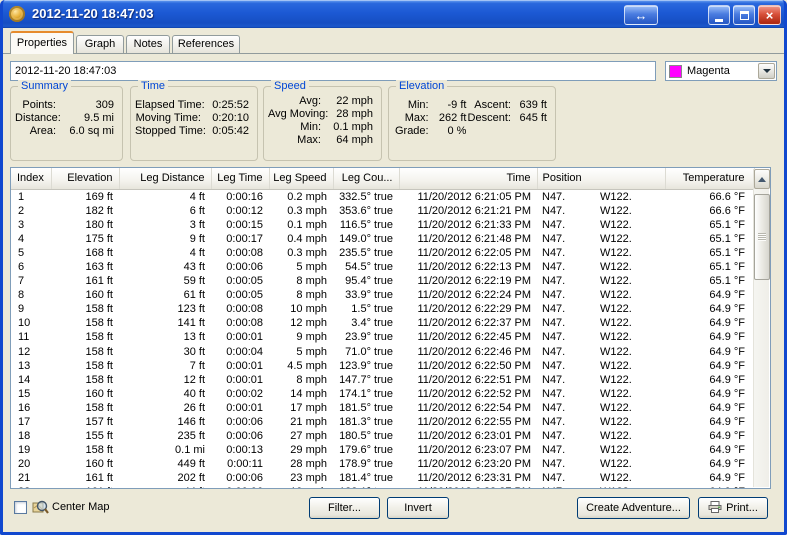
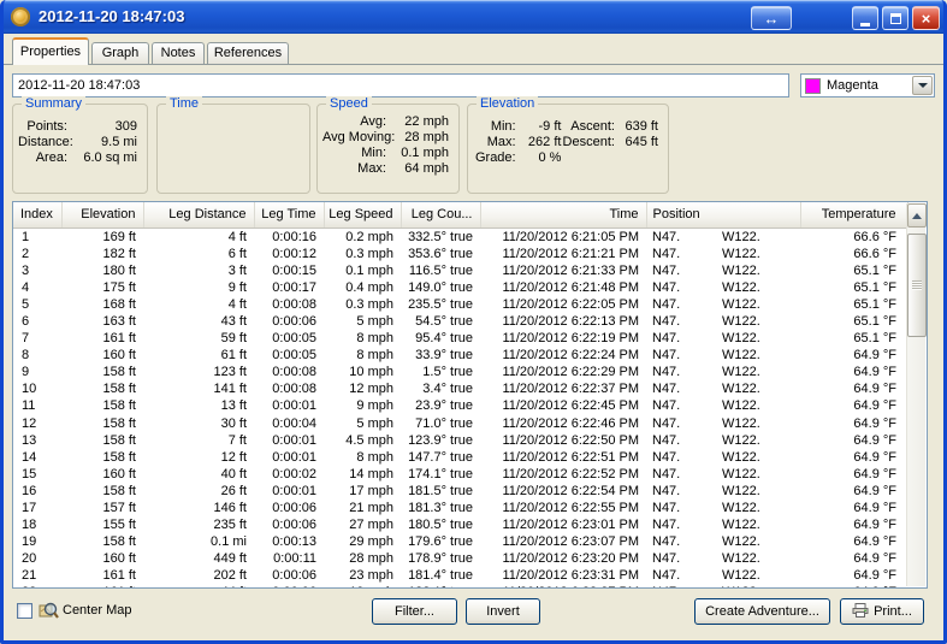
  2012-11-20 18:47:03
  ↔
  ×
  Properties
  Graph
  Notes
  References
  2012-11-20 18:47:03
  Magenta
  Summary
  Points:
  309
  Distance:
  9.5 mi
  Area:
  6.0 sq mi
  Time
- Elapsed Time:
- 0:25:52
- Moving Time:
- 0:20:10
- Stopped Time:
- 0:05:42
  Speed
  Avg:
  22 mph
  Avg Moving:
  28 mph
  Min:
  0.1 mph
  Max:
  64 mph
  Elevation
  Min:
  -9 ft
  Ascent:
  639 ft
  Max:
  262 ft
  Descent:
  645 ft
  Grade:
  0 %
  Index	Elevation	Leg Distance	Leg Time	Leg Speed	Leg Cou...	Time	Position	Temperature
  1	169 ft	4 ft	0:00:16	0.2 mph	332.5° true	11/20/2012 6:21:05 PM	N47. W122.	66.6 °F
  2	182 ft	6 ft	0:00:12	0.3 mph	353.6° true	11/20/2012 6:21:21 PM	N47. W122.	66.6 °F
  3	180 ft	3 ft	0:00:15	0.1 mph	116.5° true	11/20/2012 6:21:33 PM	N47. W122.	65.1 °F
  4	175 ft	9 ft	0:00:17	0.4 mph	149.0° true	11/20/2012 6:21:48 PM	N47. W122.	65.1 °F
  5	168 ft	4 ft	0:00:08	0.3 mph	235.5° true	11/20/2012 6:22:05 PM	N47. W122.	65.1 °F
  6	163 ft	43 ft	0:00:06	5 mph	54.5° true	11/20/2012 6:22:13 PM	N47. W122.	65.1 °F
  7	161 ft	59 ft	0:00:05	8 mph	95.4° true	11/20/2012 6:22:19 PM	N47. W122.	65.1 °F
  8	160 ft	61 ft	0:00:05	8 mph	33.9° true	11/20/2012 6:22:24 PM	N47. W122.	64.9 °F
  9	158 ft	123 ft	0:00:08	10 mph	1.5° true	11/20/2012 6:22:29 PM	N47. W122.	64.9 °F
  10	158 ft	141 ft	0:00:08	12 mph	3.4° true	11/20/2012 6:22:37 PM	N47. W122.	64.9 °F
  11	158 ft	13 ft	0:00:01	9 mph	23.9° true	11/20/2012 6:22:45 PM	N47. W122.	64.9 °F
  12	158 ft	30 ft	0:00:04	5 mph	71.0° true	11/20/2012 6:22:46 PM	N47. W122.	64.9 °F
  13	158 ft	7 ft	0:00:01	4.5 mph	123.9° true	11/20/2012 6:22:50 PM	N47. W122.	64.9 °F
  14	158 ft	12 ft	0:00:01	8 mph	147.7° true	11/20/2012 6:22:51 PM	N47. W122.	64.9 °F
  15	160 ft	40 ft	0:00:02	14 mph	174.1° true	11/20/2012 6:22:52 PM	N47. W122.	64.9 °F
  16	158 ft	26 ft	0:00:01	17 mph	181.5° true	11/20/2012 6:22:54 PM	N47. W122.	64.9 °F
  17	157 ft	146 ft	0:00:06	21 mph	181.3° true	11/20/2012 6:22:55 PM	N47. W122.	64.9 °F
  18	155 ft	235 ft	0:00:06	27 mph	180.5° true	11/20/2012 6:23:01 PM	N47. W122.	64.9 °F
  19	158 ft	0.1 mi	0:00:13	29 mph	179.6° true	11/20/2012 6:23:07 PM	N47. W122.	64.9 °F
  20	160 ft	449 ft	0:00:11	28 mph	178.9° true	11/20/2012 6:23:20 PM	N47. W122.	64.9 °F
  21	161 ft	202 ft	0:00:06	23 mph	181.4° true	11/20/2012 6:23:31 PM	N47. W122.	64.9 °F
  Center Map
  Filter...
  Invert
  Create Adventure...
  Print...
